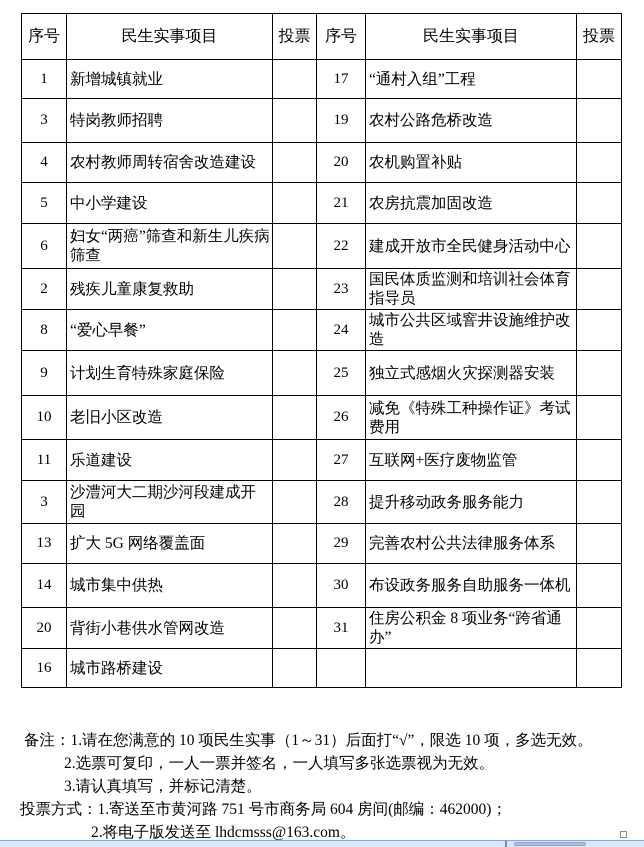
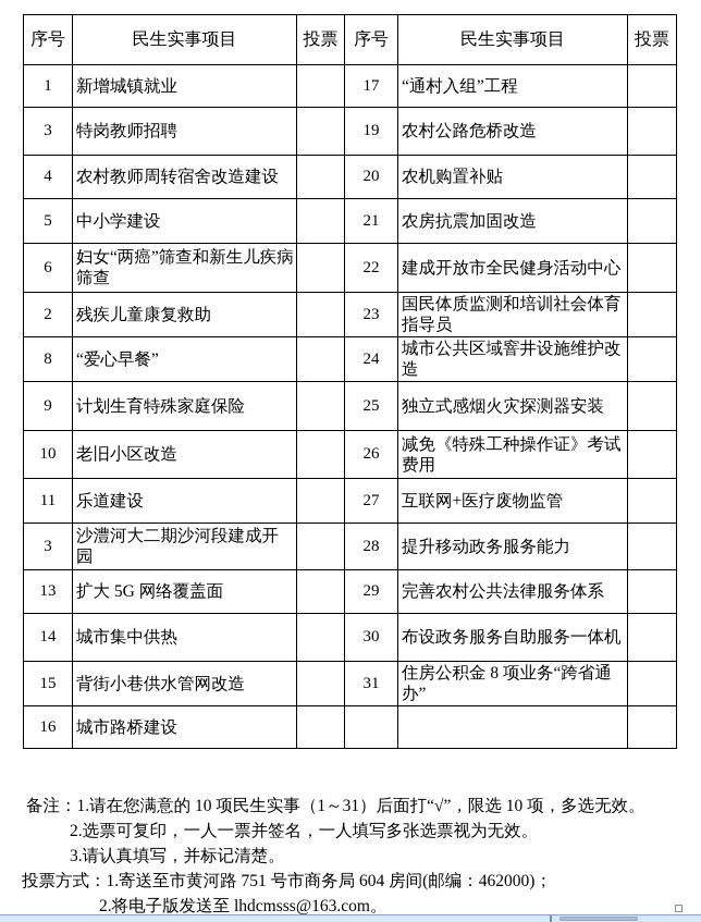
  序号	民生实事项目	投票	序号	民生实事项目	投票
  1	新增城镇就业		17	“通村入组”工程
  3	特岗教师招聘		19	农村公路危桥改造
  4	农村教师周转宿舍改造建设		20	农机购置补贴
  5	中小学建设		21	农房抗震加固改造
  6	妇女“两癌”筛查和新生儿疾病筛查		22	建成开放市全民健身活动中心
  2	残疾儿童康复救助		23	国民体质监测和培训社会体育指导员
  8	“爱心早餐”		24	城市公共区域窨井设施维护改造
  9	计划生育特殊家庭保险		25	独立式感烟火灾探测器安装
  10	老旧小区改造		26	减免《特殊工种操作证》考试费用
  11	乐道建设		27	互联网+医疗废物监管
  3	沙澧河大二期沙河段建成开园		28	提升移动政务服务能力
  13	扩大 5G 网络覆盖面		29	完善农村公共法律服务体系
  14	城市集中供热		30	布设政务服务自助服务一体机
- 20	背街小巷供水管网改造		31	住房公积金 8 项业务“跨省通办”
+ 15	背街小巷供水管网改造		31	住房公积金 8 项业务“跨省通办”
  16	城市路桥建设
  备注：1.请在您满意的 10 项民生实事（1～31）后面打“√”，限选 10 项，多选无效。
  2.选票可复印，一人一票并签名，一人填写多张选票视为无效。
  3.请认真填写，并标记清楚。
  投票方式：1.寄送至市黄河路 751 号市商务局 604 房间(邮编：462000)；
  2.将电子版发送至 lhdcmsss@163.com。
